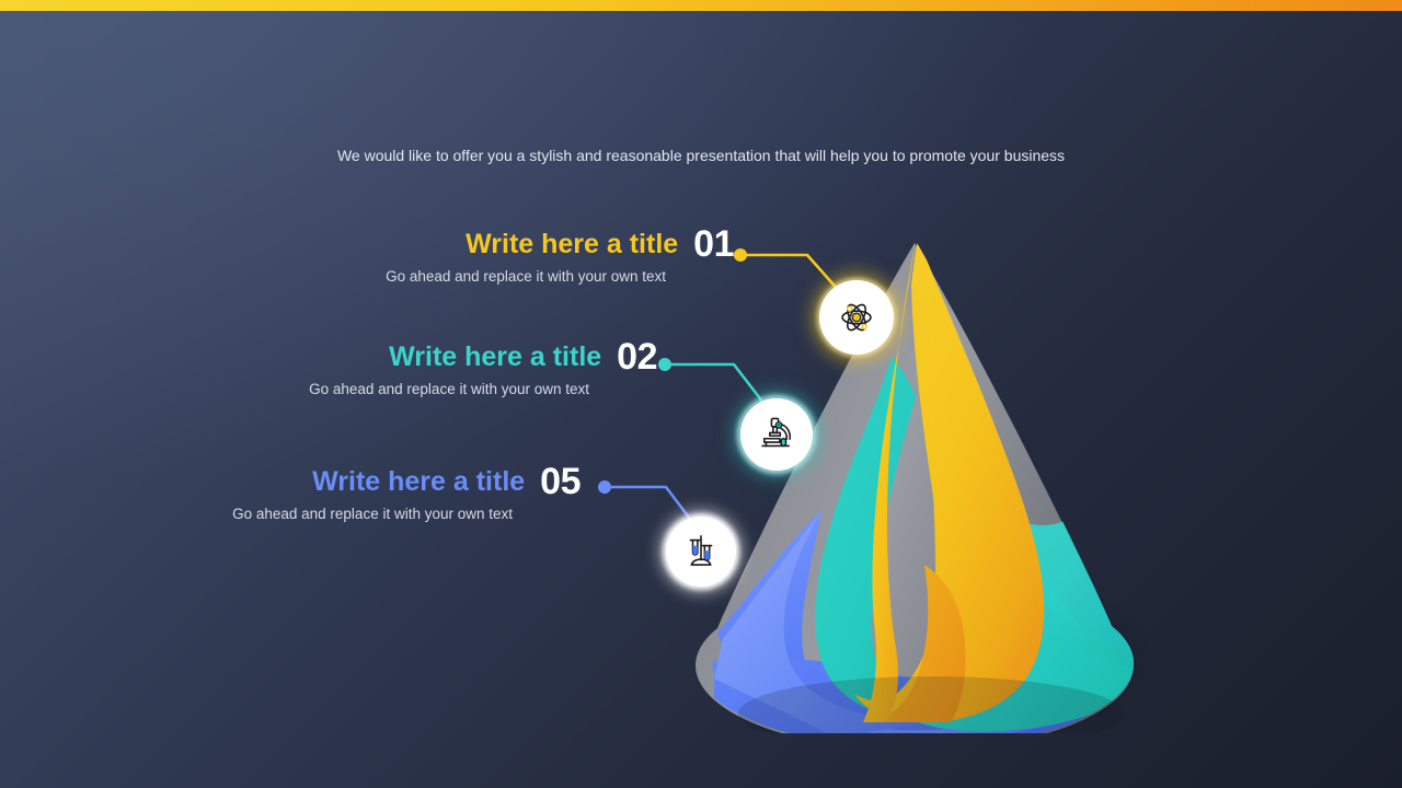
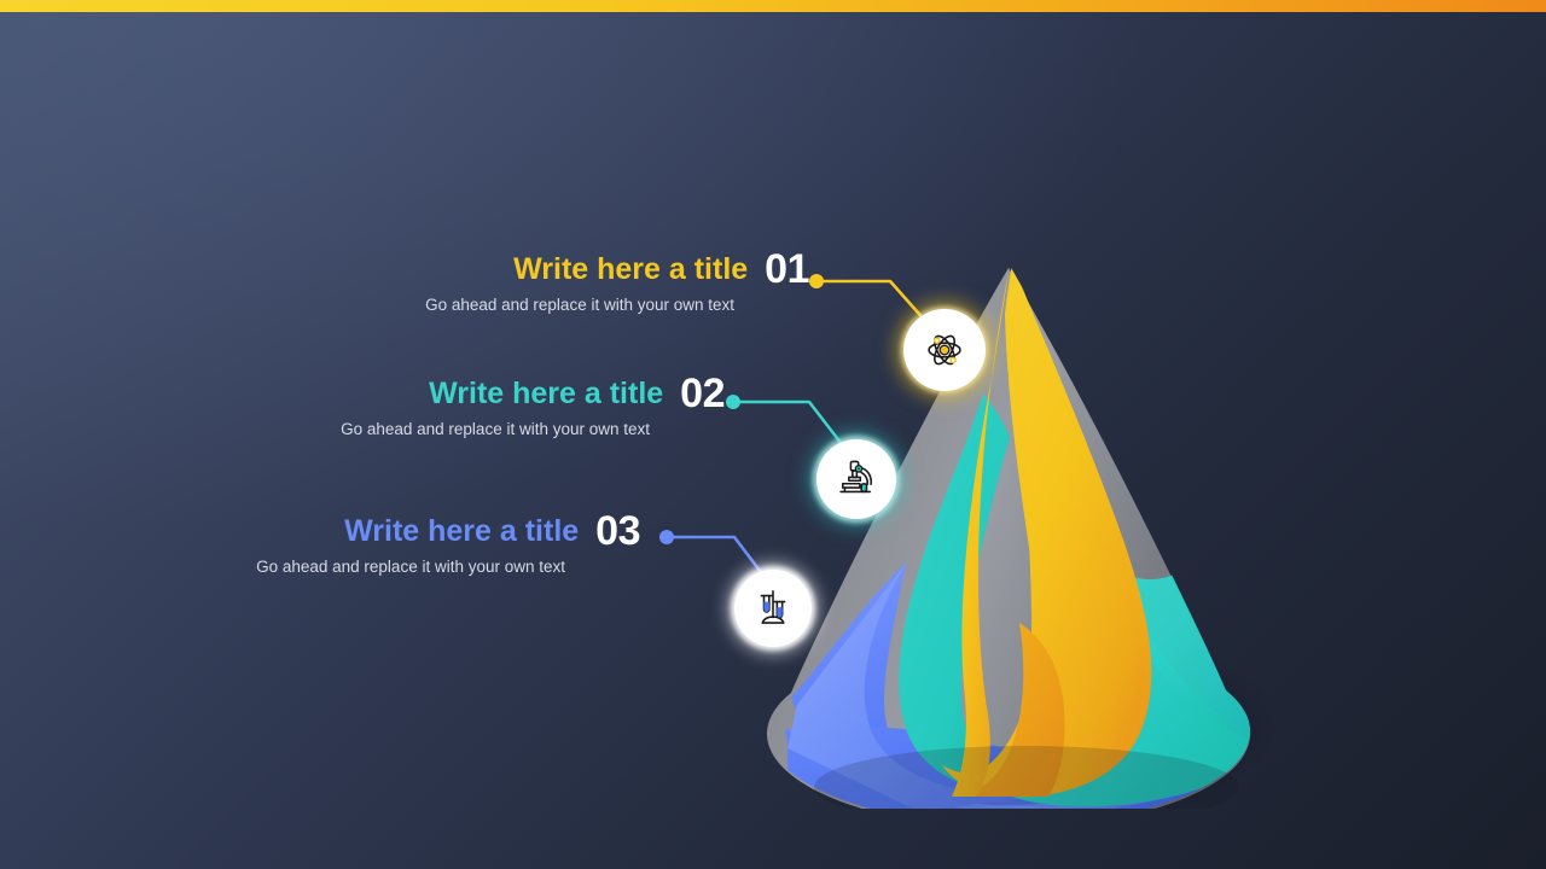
- We would like to offer you a stylish and reasonable presentation that will help you to promote your business
  Write here a title
  01
  Go ahead and replace it with your own text
  Write here a title
  02
  Go ahead and replace it with your own text
  Write here a title
- 05
+ 03
  Go ahead and replace it with your own text
